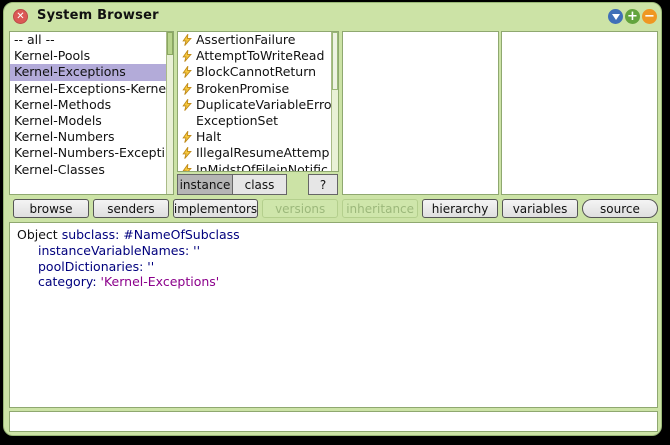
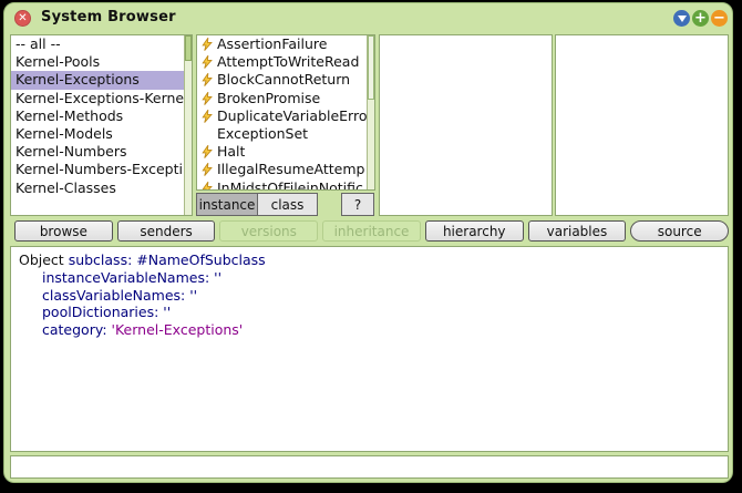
  ✕
  System Browser
  +
  −
  -- all --
  Kernel-Pools
  Kernel-Exceptions
  Kernel-Exceptions-Kerne
  Kernel-Methods
  Kernel-Models
  Kernel-Numbers
  Kernel-Numbers-Excepti
  Kernel-Classes
  AssertionFailure
  AttemptToWriteRead
  BlockCannotReturn
  BrokenPromise
  DuplicateVariableErro
  ExceptionSet
  Halt
  IllegalResumeAttemp
  InMidstOfFileinNotific
  instance
  class
  ?
  browse
  senders
- implementors
  versions
  inheritance
  hierarchy
  variables
  source
  Object subclass: #NameOfSubclass
  instanceVariableNames: ''
+ classVariableNames: ''
  poolDictionaries: ''
  category: 'Kernel-Exceptions'
